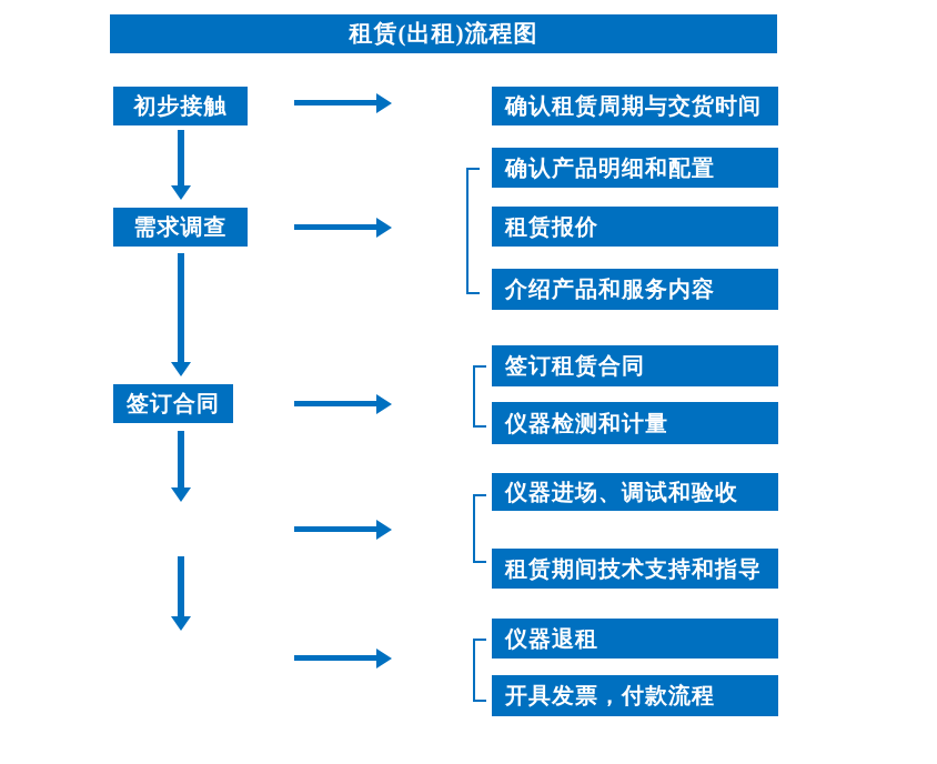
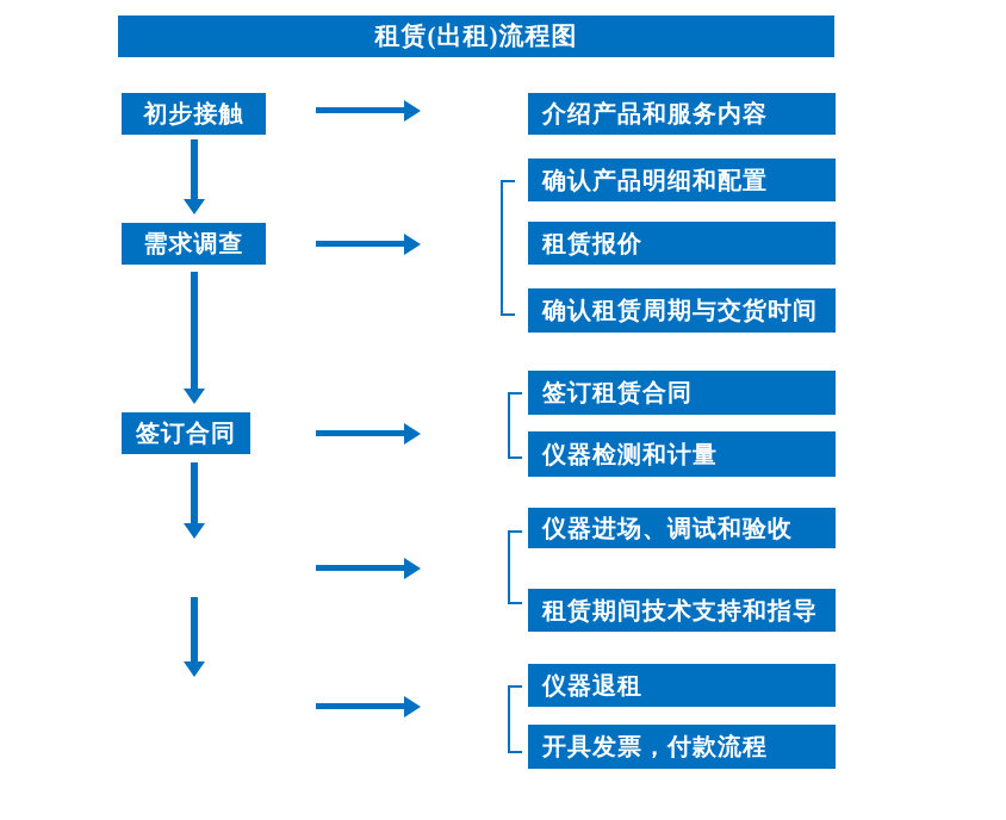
  租赁(出租)流程图
  初步接触
  需求调查
  签订合同
- 确认租赁周期与交货时间
+ 介绍产品和服务内容
  确认产品明细和配置
  租赁报价
- 介绍产品和服务内容
+ 确认租赁周期与交货时间
  签订租赁合同
  仪器检测和计量
  仪器进场、调试和验收
  租赁期间技术支持和指导
  仪器退租
  开具发票，付款流程
